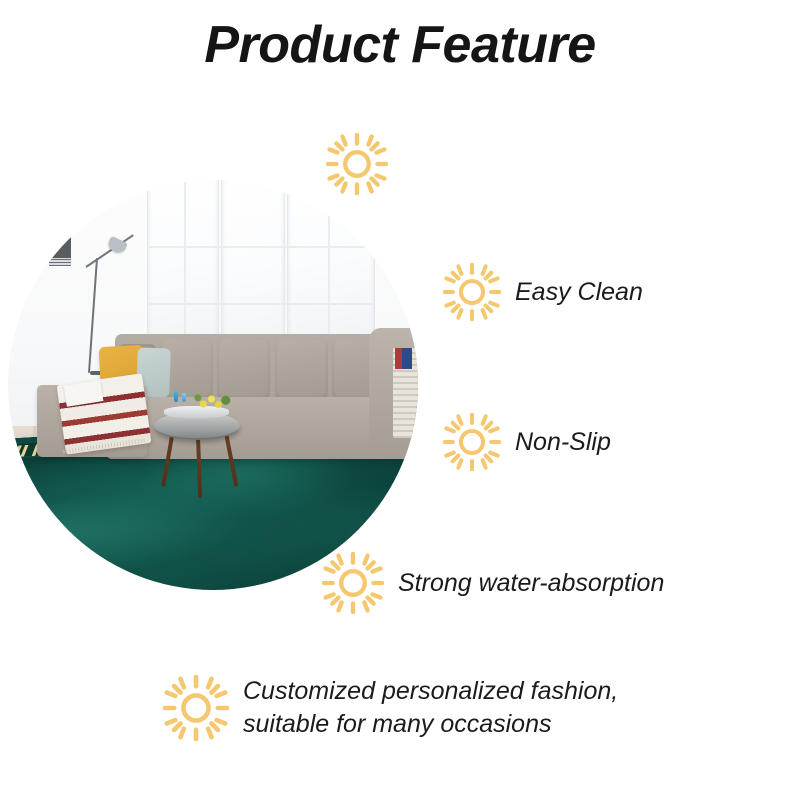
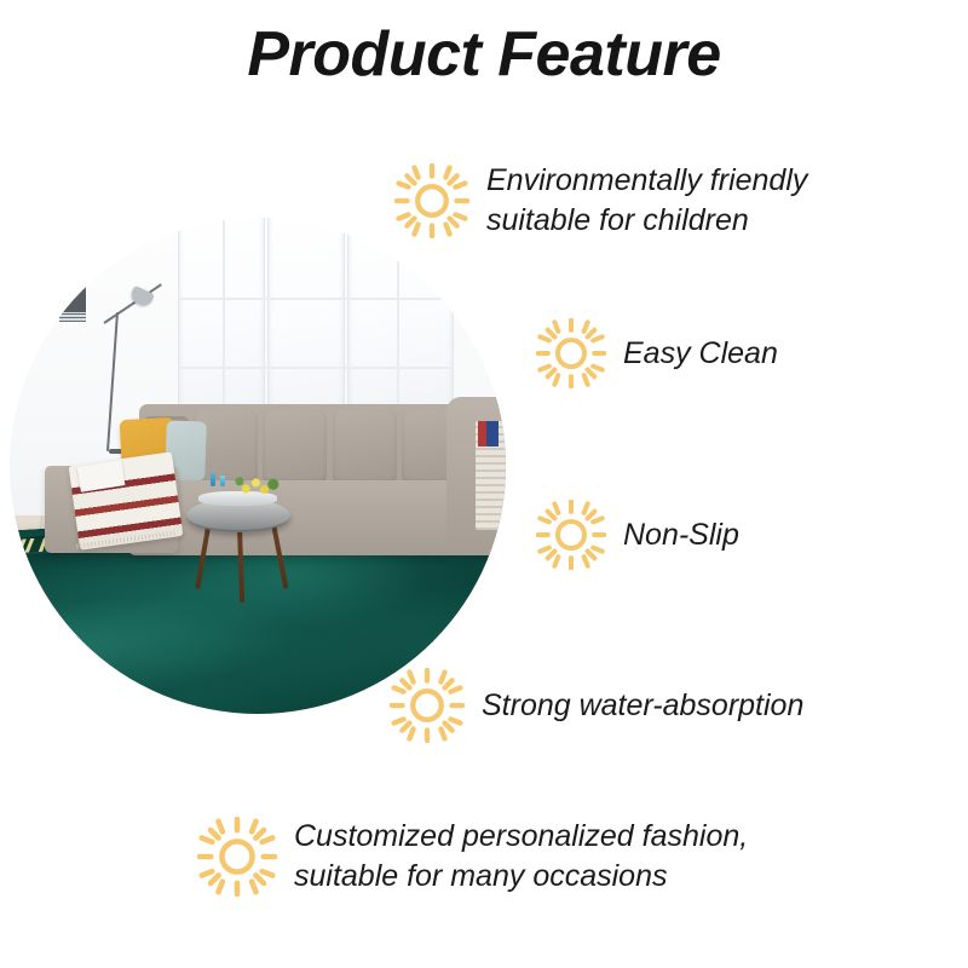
  Product Feature
+ Environmentally friendly
+ suitable for children
  Easy Clean
  Non-Slip
  Strong water-absorption
  Customized personalized fashion,
  suitable for many occasions
